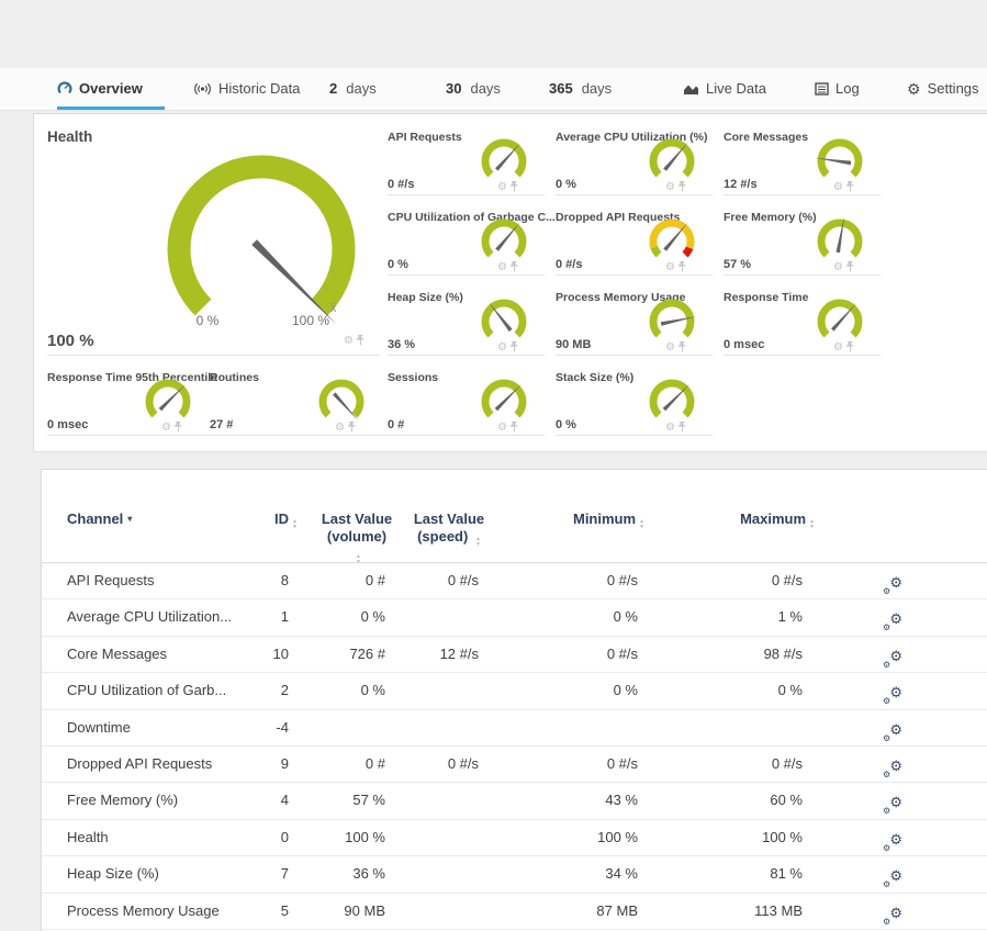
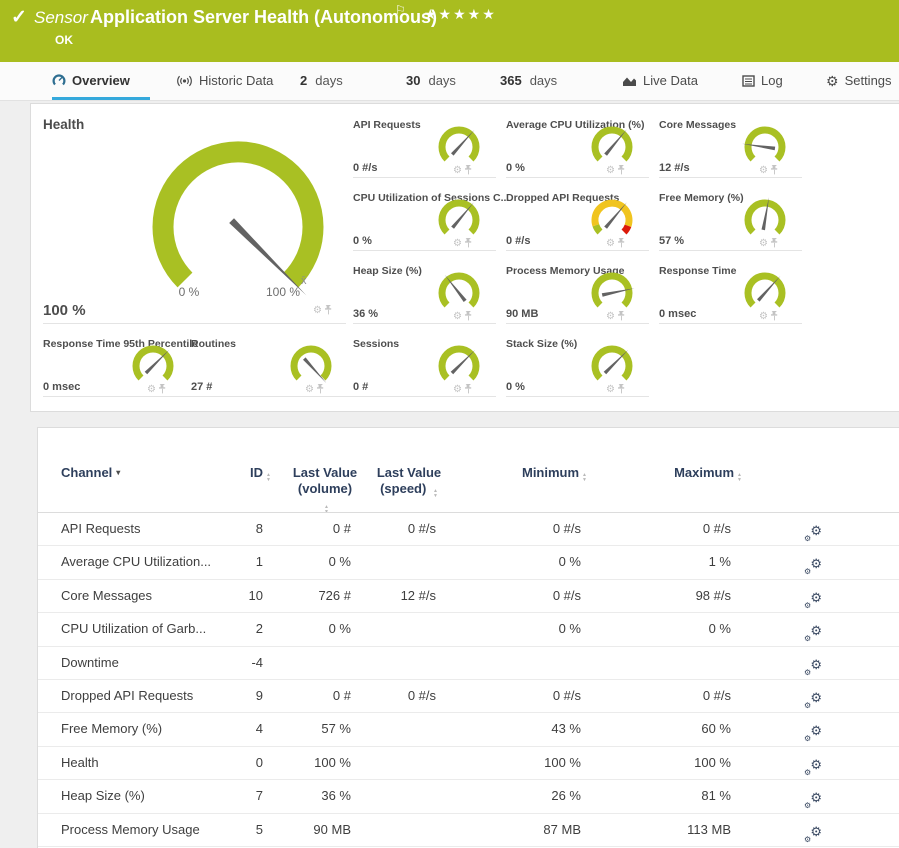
+ ✓
+ Sensor
+ Application Server Health (Autonomous)
+ ⚐
+ ★★★★★
+ OK
  Overview
  Historic Data
  2
  days
  30
  days
  365
  days
  Live Data
  Log
  ⚙
  Settings
  Health
  0 %
  100 %
  100 %
  x̄
  ⚙
  API Requests
  0 #/s
  ⚙
  Average CPU Utilization (%)
  0 %
  ⚙
  Core Messages
  12 #/s
  ⚙
- CPU Utilization of Garbage C...
+ CPU Utilization of Sessions C...
  0 %
  ⚙
  Dropped API Requests
  0 #/s
  ⚙
  Free Memory (%)
  57 %
  ⚙
  Heap Size (%)
  36 %
  ⚙
  Process Memory Usage
  90 MB
  ⚙
  Response Time
  0 msec
  ⚙
  Response Time 95th Percentile
  0 msec
  ⚙
  Routines
  27 #
  ⚙
  Sessions
  0 #
  ⚙
  Stack Size (%)
  0 %
  ⚙
  Channel ▾
  ID
  Last Value
  (volume)
  Last Value
  (speed)
  Minimum
  Maximum
  API Requests
  8
  0 #
  0 #/s
  0 #/s
  0 #/s
  ⚙
  ⚙
  Average CPU Utilization...
  1
  0 %
  0 %
  1 %
  ⚙
  ⚙
  Core Messages
  10
  726 #
  12 #/s
  0 #/s
  98 #/s
  ⚙
  ⚙
  CPU Utilization of Garb...
  2
  0 %
  0 %
  0 %
  ⚙
  ⚙
  Downtime
  -4
  ⚙
  ⚙
  Dropped API Requests
  9
  0 #
  0 #/s
  0 #/s
  0 #/s
  ⚙
  ⚙
  Free Memory (%)
  4
  57 %
  43 %
  60 %
  ⚙
  ⚙
  Health
  0
  100 %
  100 %
  100 %
  ⚙
  ⚙
  Heap Size (%)
  7
  36 %
- 34 %
+ 26 %
  81 %
  ⚙
  ⚙
  Process Memory Usage
  5
  90 MB
  87 MB
  113 MB
  ⚙
  ⚙
